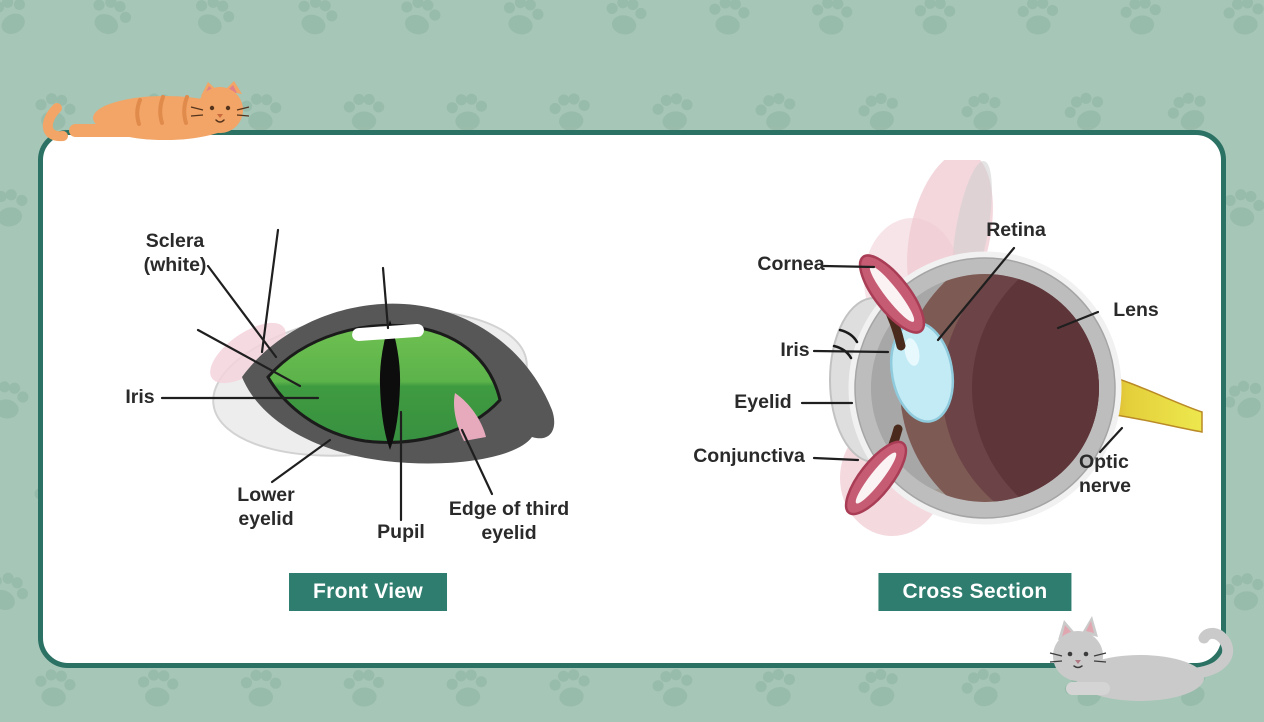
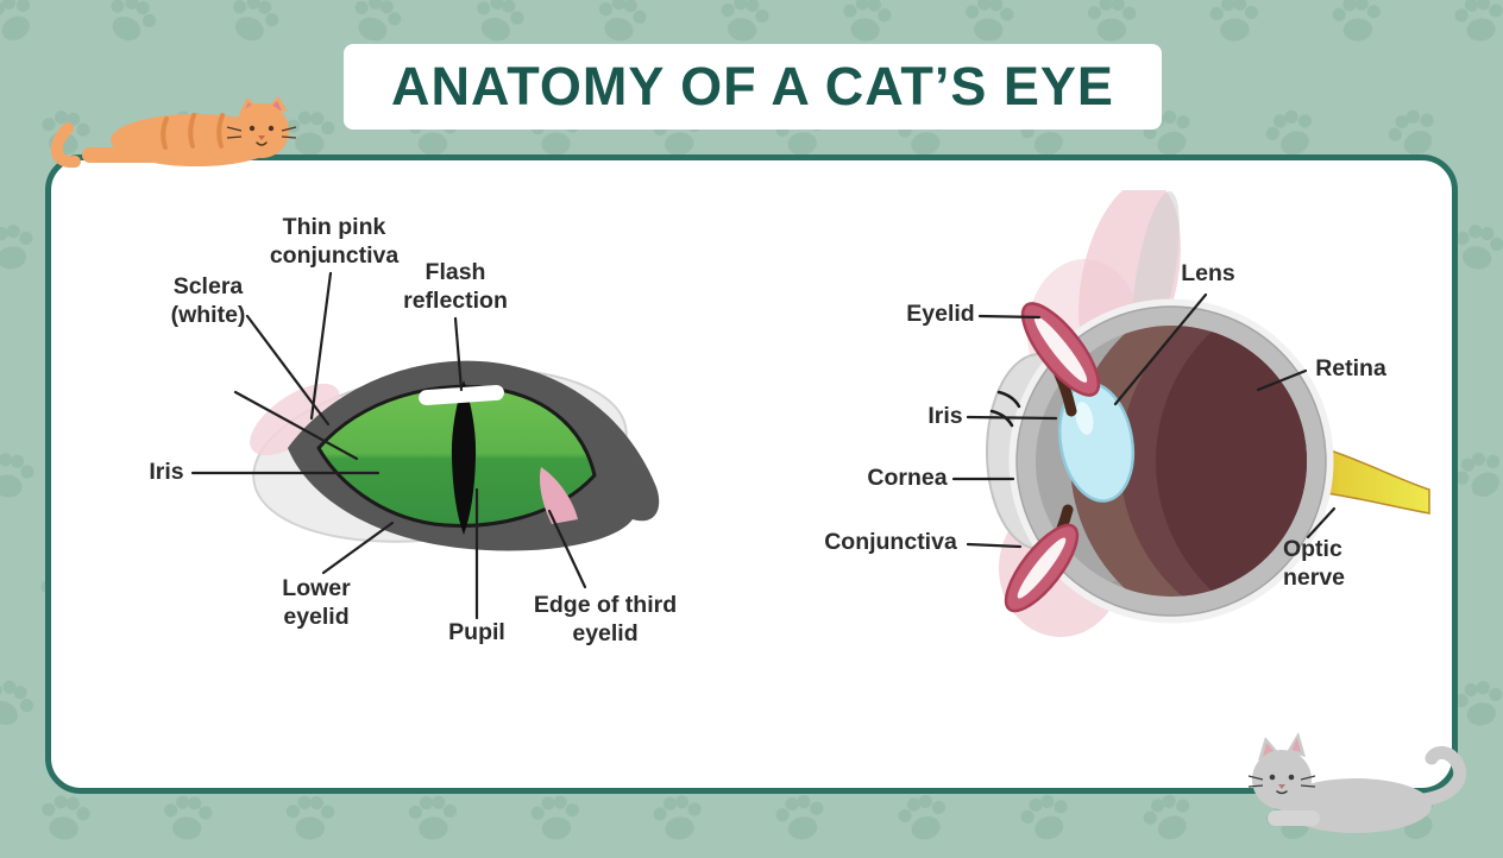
+ ANATOMY OF A CAT’S EYE
+ Thin pink
+ conjunctiva
+ Flash
+ reflection
  Sclera
  (white)
  Iris
  Lower
  eyelid
  Pupil
  Edge of third
  eyelid
- Retina
+ Lens
- Cornea
+ Eyelid
- Lens
+ Retina
  Iris
- Eyelid
+ Cornea
  Conjunctiva
  Optic
  nerve
- Front View
- Cross Section
